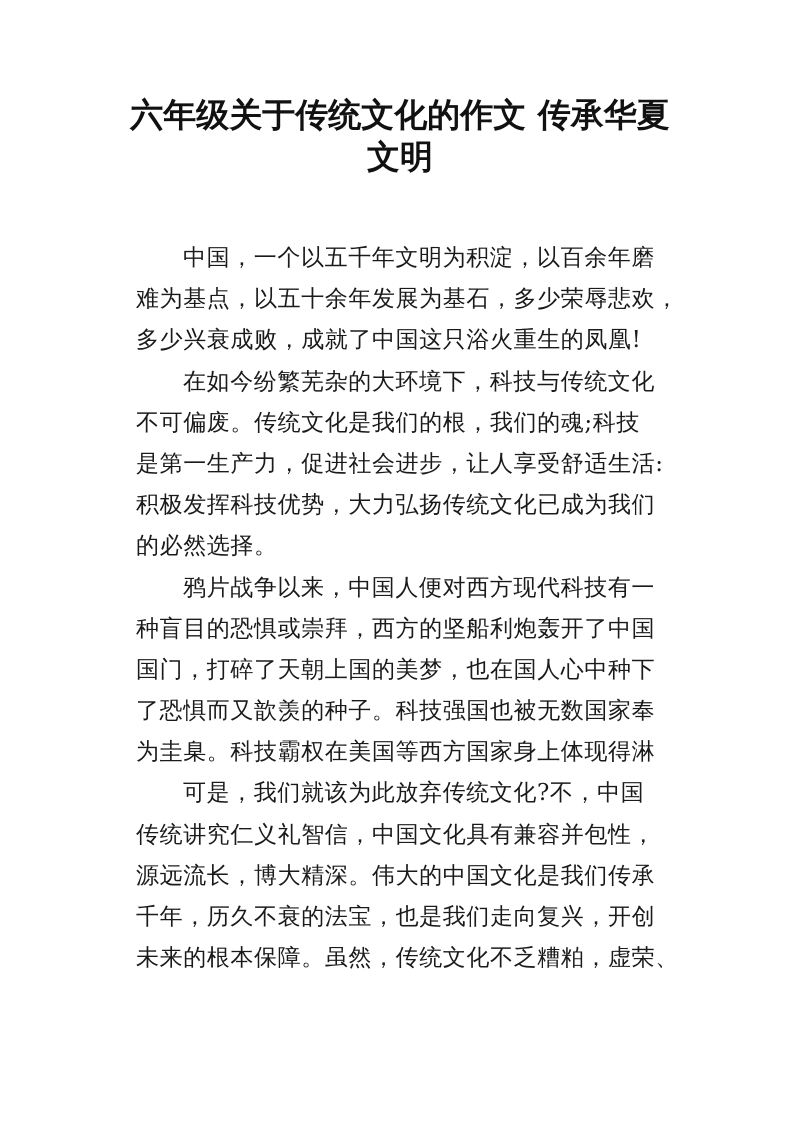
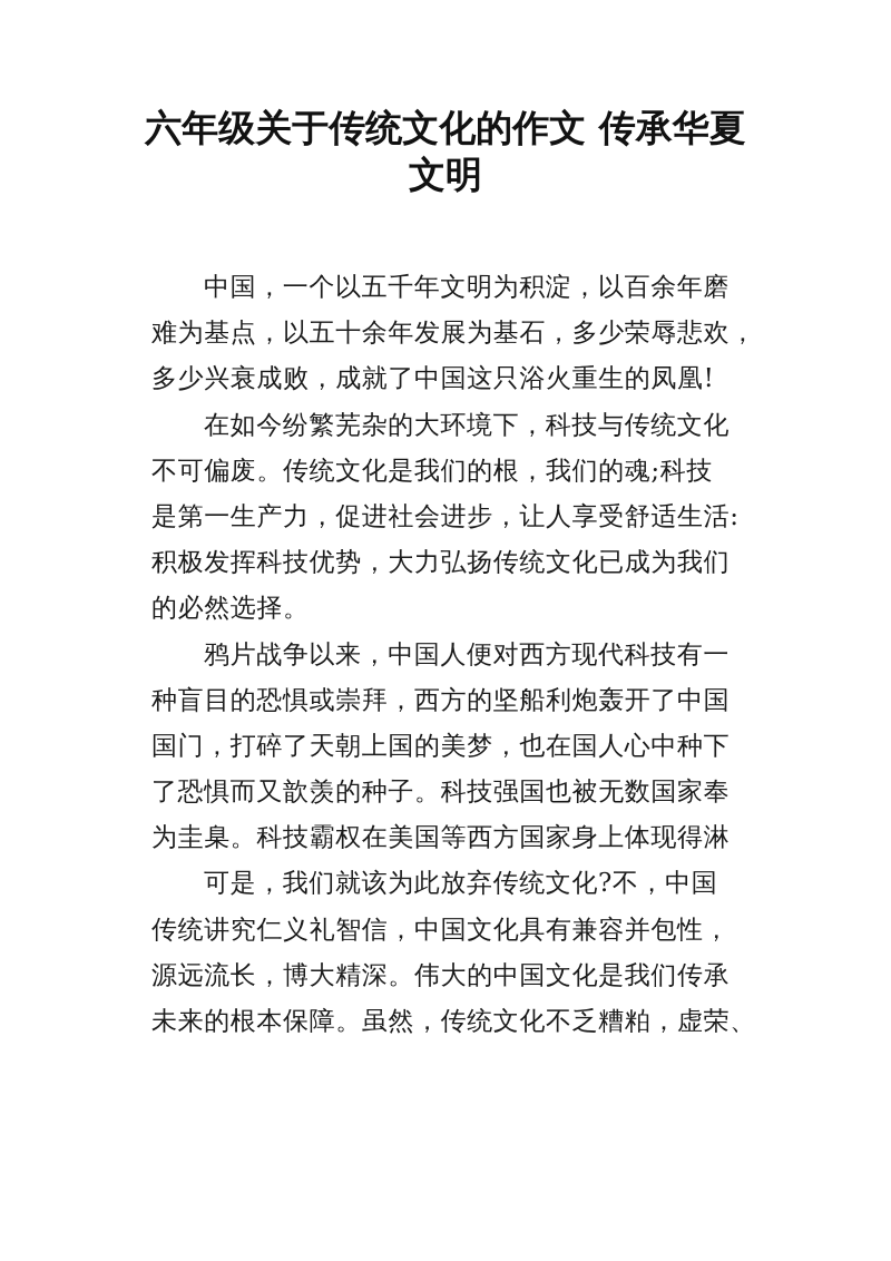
  六年级关于传统文化的作文 传承华夏
  文明
  中国，一个以五千年文明为积淀，以百余年磨
  难为基点，以五十余年发展为基石，多少荣辱悲欢，
  多少兴衰成败，成就了中国这只浴火重生的凤凰!
  在如今纷繁芜杂的大环境下，科技与传统文化
  不可偏废。传统文化是我们的根，我们的魂;科技
  是第一生产力，促进社会进步，让人享受舒适生活:
  积极发挥科技优势，大力弘扬传统文化已成为我们
  的必然选择。
  鸦片战争以来，中国人便对西方现代科技有一
  种盲目的恐惧或崇拜，西方的坚船利炮轰开了中国
  国门，打碎了天朝上国的美梦，也在国人心中种下
  了恐惧而又歆羡的种子。科技强国也被无数国家奉
  为圭臬。科技霸权在美国等西方国家身上体现得淋
  可是，我们就该为此放弃传统文化?不，中国
  传统讲究仁义礼智信，中国文化具有兼容并包性，
  源远流长，博大精深。伟大的中国文化是我们传承
- 千年，历久不衰的法宝，也是我们走向复兴，开创
  未来的根本保障。虽然，传统文化不乏糟粕，虚荣、
